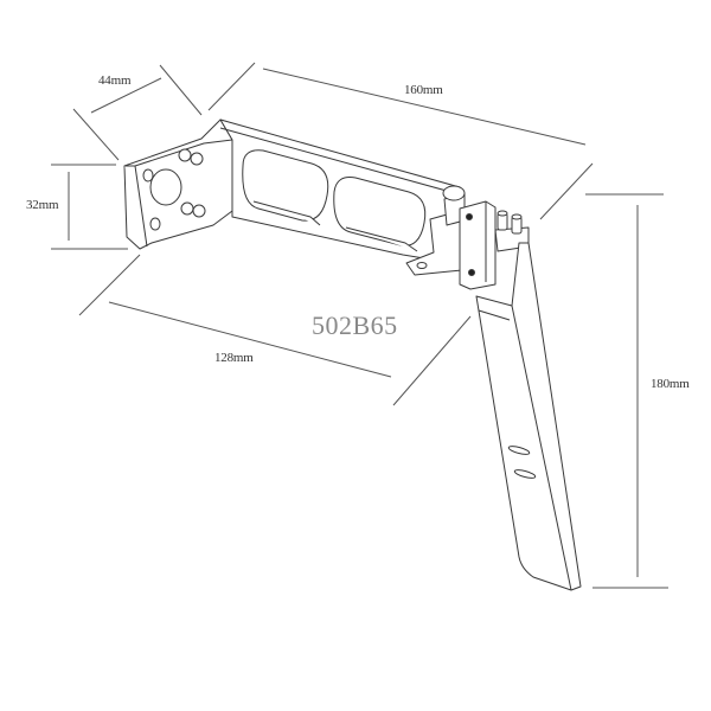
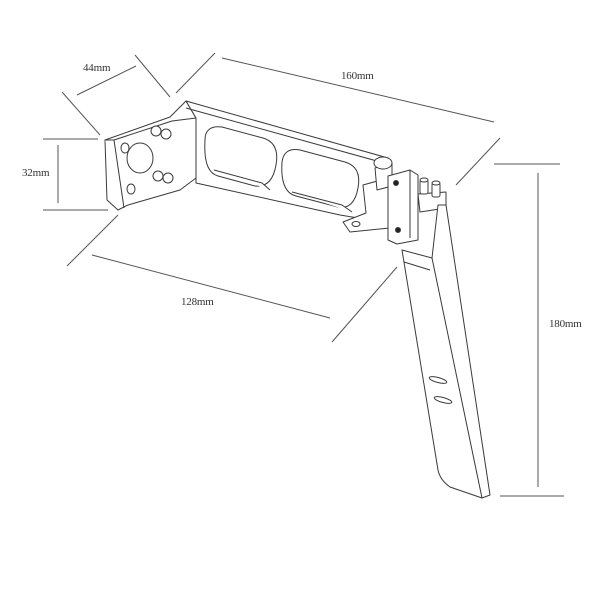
  44mm
  160mm
  32mm
  128mm
  180mm
- 502B65
